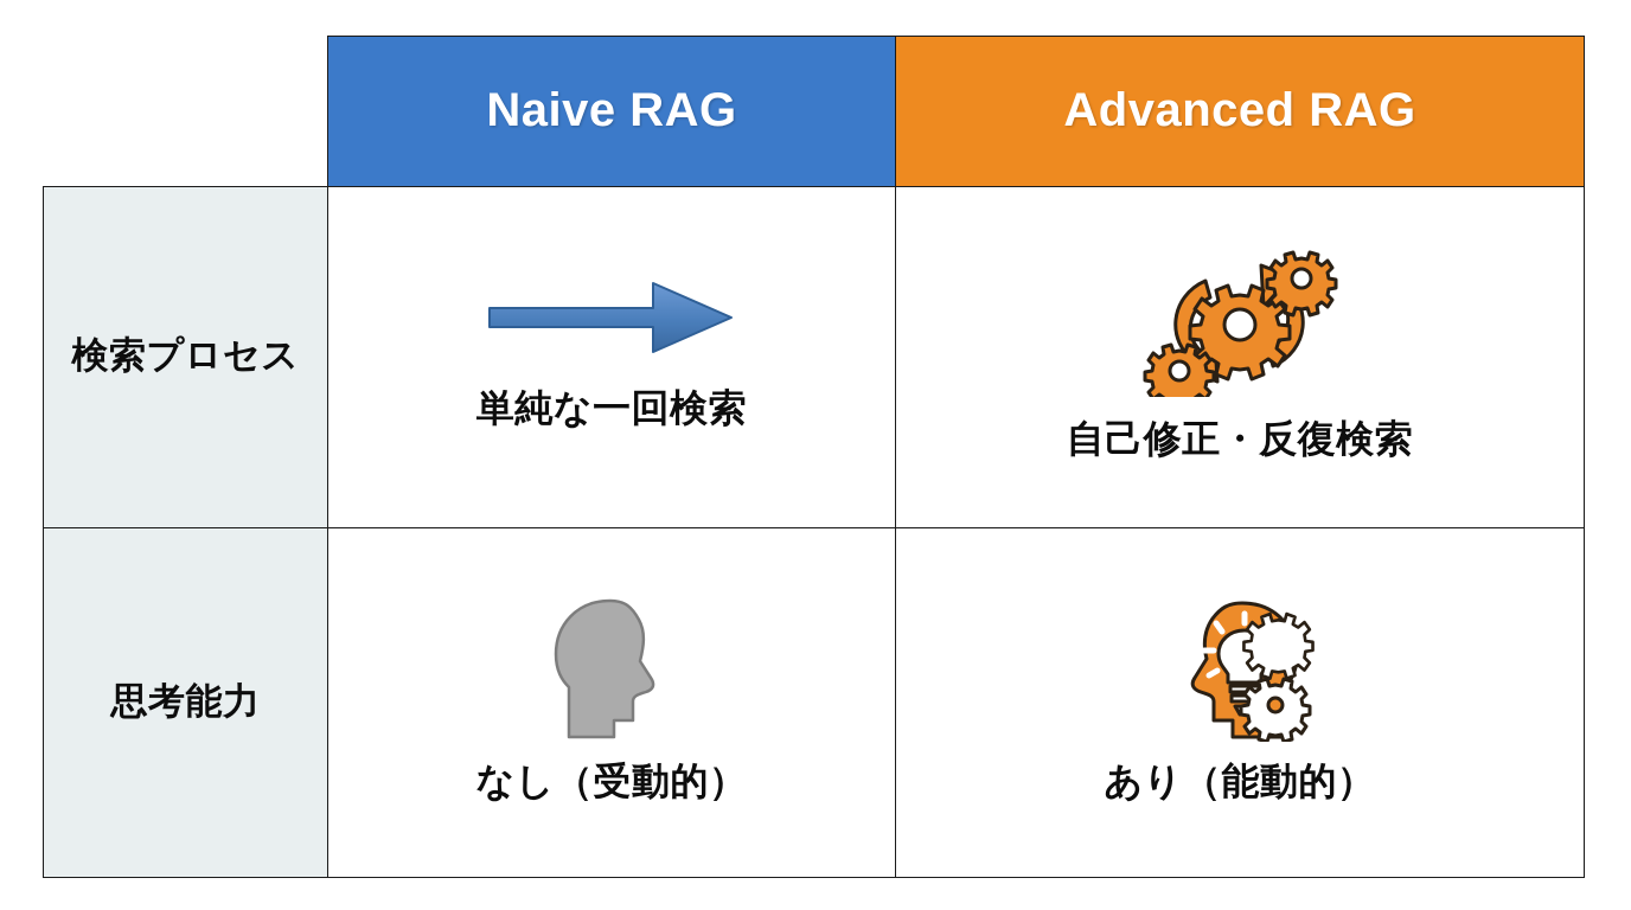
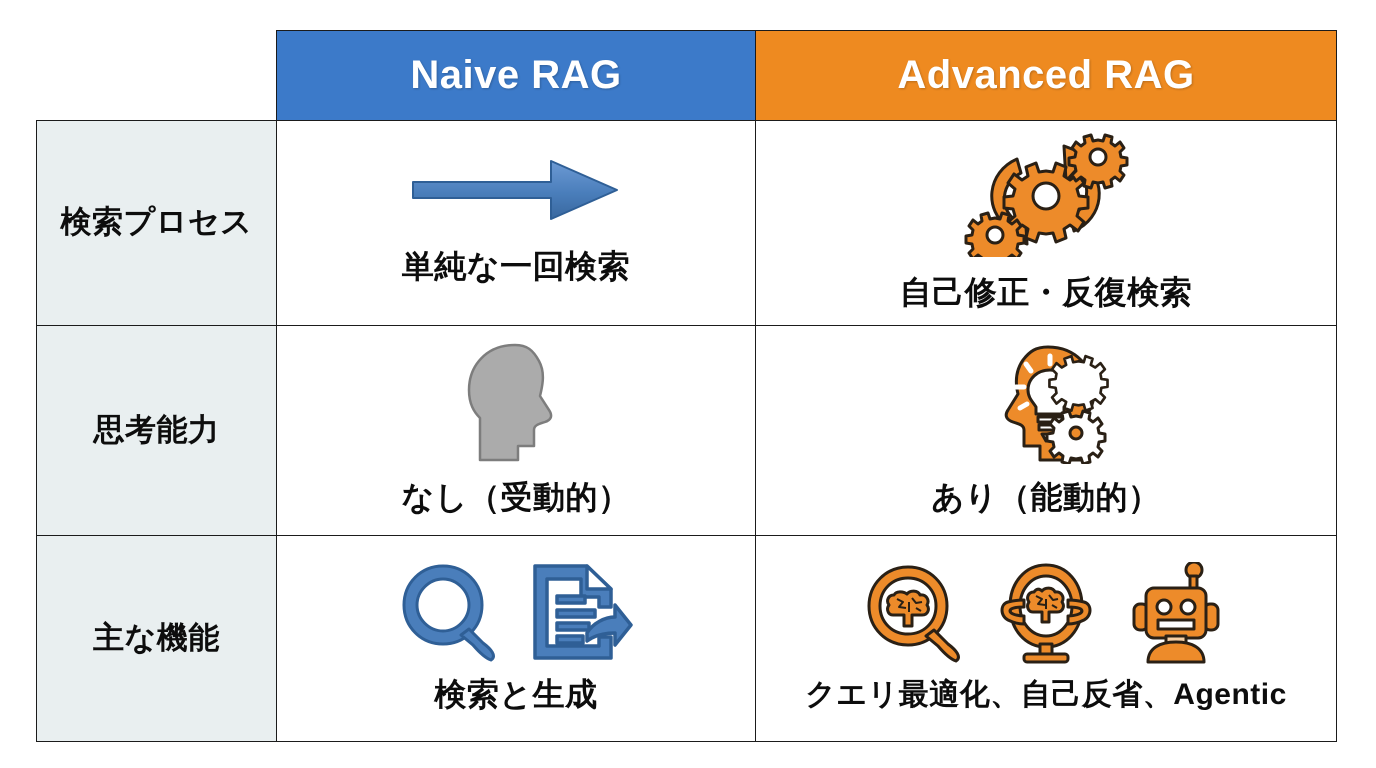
  	Naive RAG	Advanced RAG
  検索プロセス	単純な一回検索	自己修正・反復検索
  思考能力	なし（受動的）	あり（能動的）
+ 主な機能	検索と生成	クエリ最適化、自己反省、Agentic
